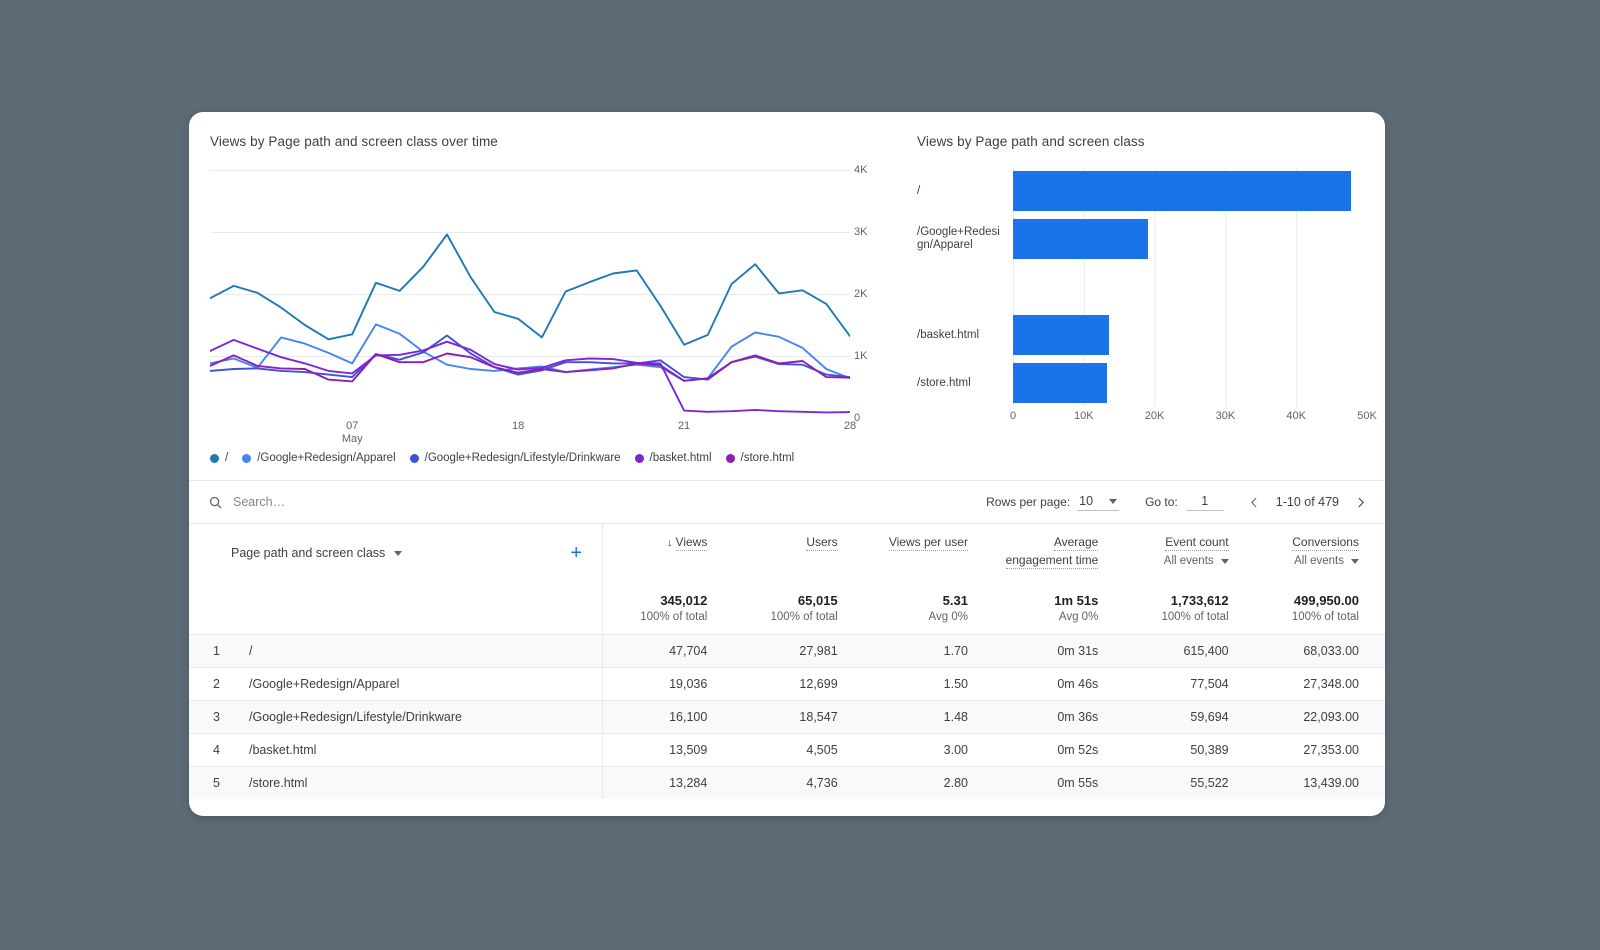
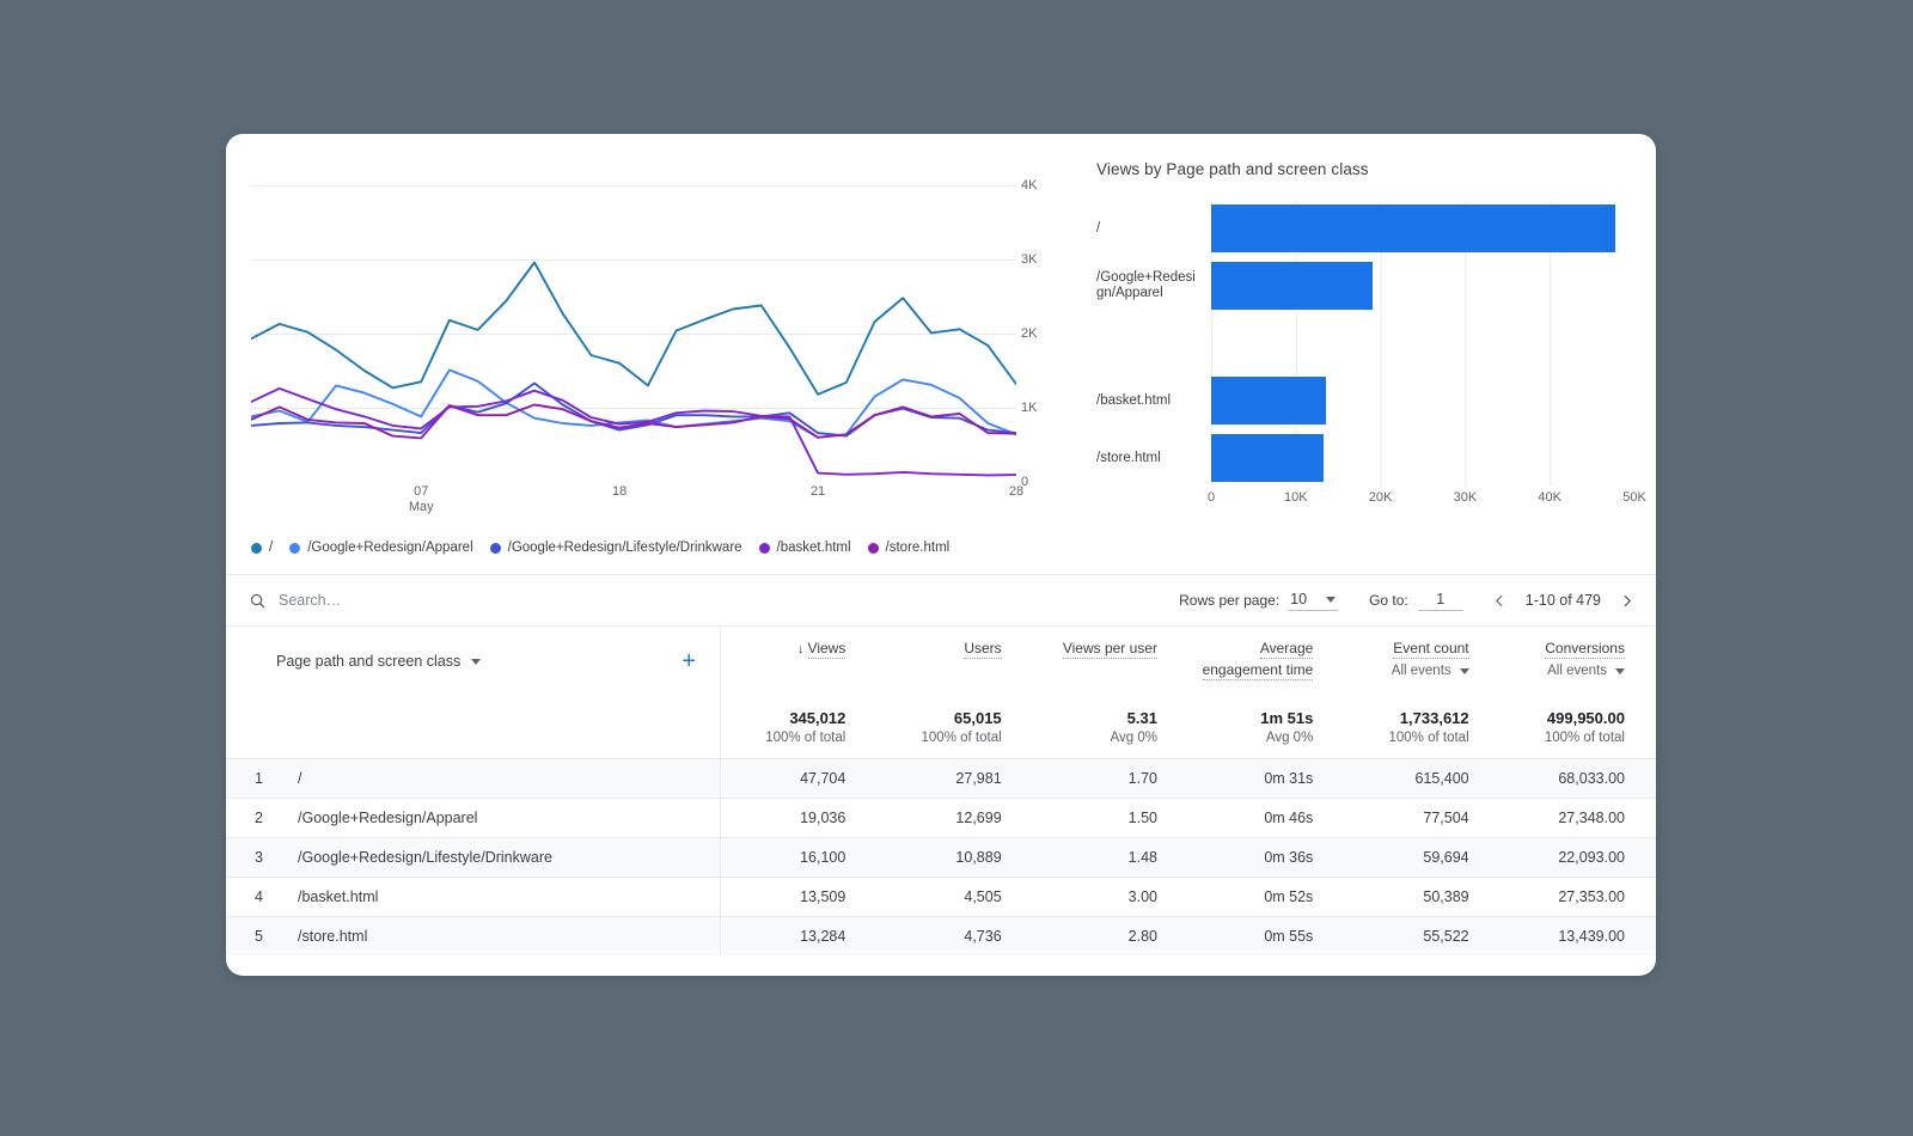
- Views by Page path and screen class over time
  0
  1K
  2K
  3K
  4K
  07
  May
  18
  21
  28
  /
  /Google+Redesign/Apparel
  /Google+Redesign/Lifestyle/Drinkware
  /basket.html
  /store.html
  Views by Page path and screen class
  /
  /Google+Redesi gn/Apparel
  /basket.html
  /store.html
  0
  10K
  20K
  30K
  40K
  50K
  Search…
  Rows per page:
  10
  Go to:
  1
  1-10 of 479
  Page path and screen class
  +
  ↓ Views
  Users
  Views per user
  Average engagement time
  Event count
  All events
  Conversions
  All events
  345,012
  100% of total
  65,015
  100% of total
  5.31
  Avg 0%
  1m 51s
  Avg 0%
  1,733,612
  100% of total
  499,950.00
  100% of total
  1
  /
  47,704
  27,981
  1.70
  0m 31s
  615,400
  68,033.00
  2
  /Google+Redesign/Apparel
  19,036
  12,699
  1.50
  0m 46s
  77,504
  27,348.00
  3
  /Google+Redesign/Lifestyle/Drinkware
  16,100
- 18,547
+ 10,889
  1.48
  0m 36s
  59,694
  22,093.00
  4
  /basket.html
  13,509
  4,505
  3.00
  0m 52s
  50,389
  27,353.00
  5
  /store.html
  13,284
  4,736
  2.80
  0m 55s
  55,522
  13,439.00
